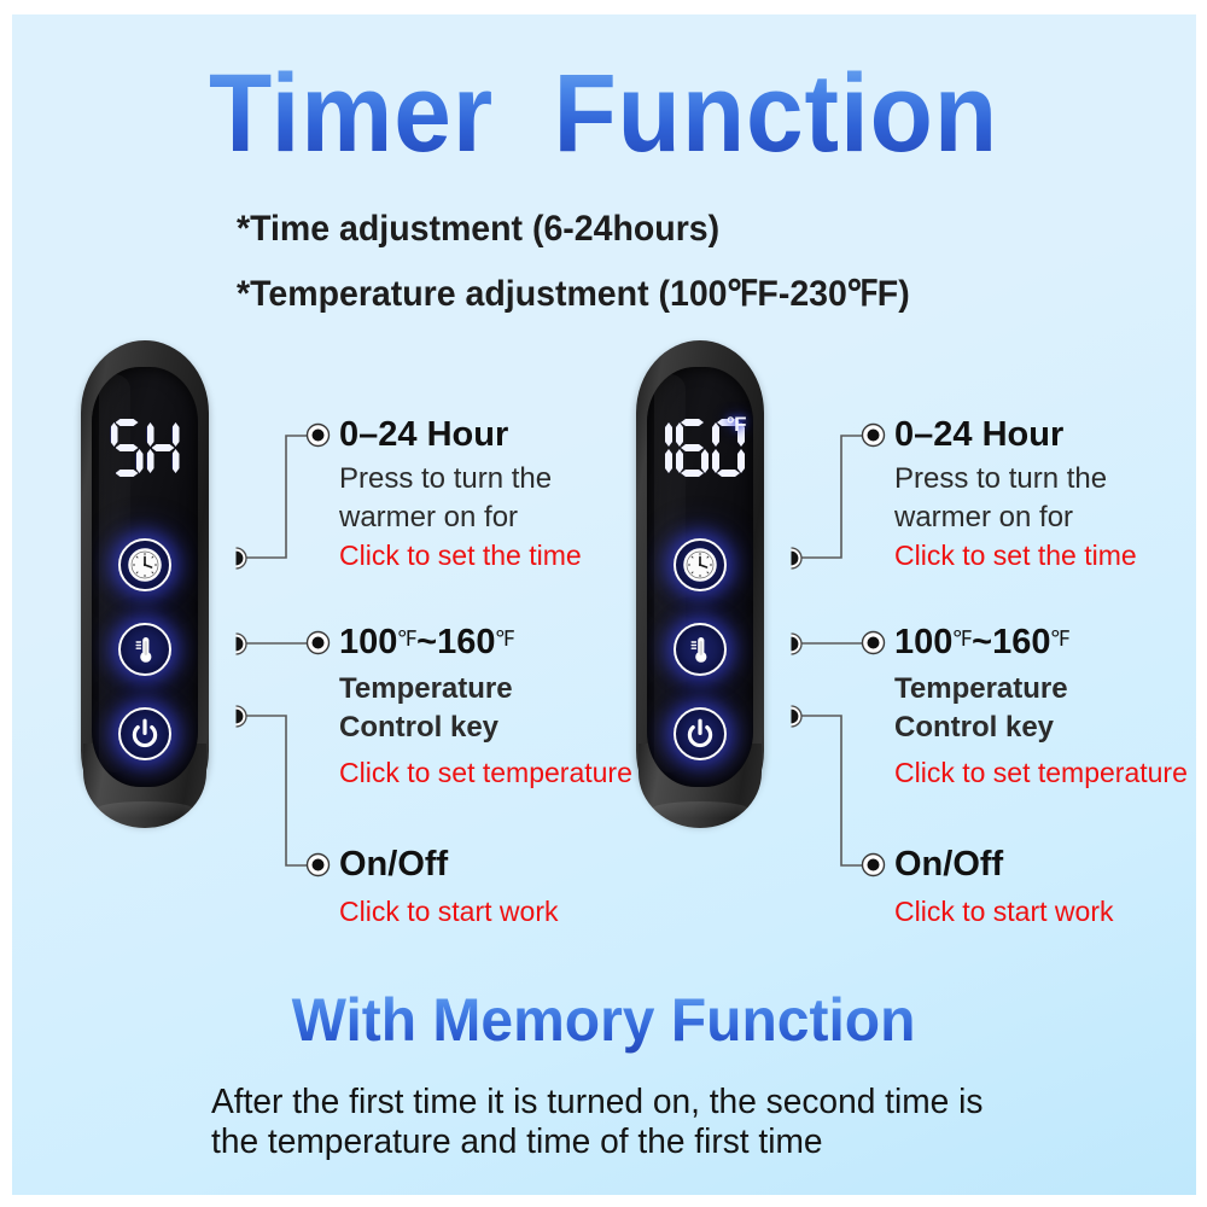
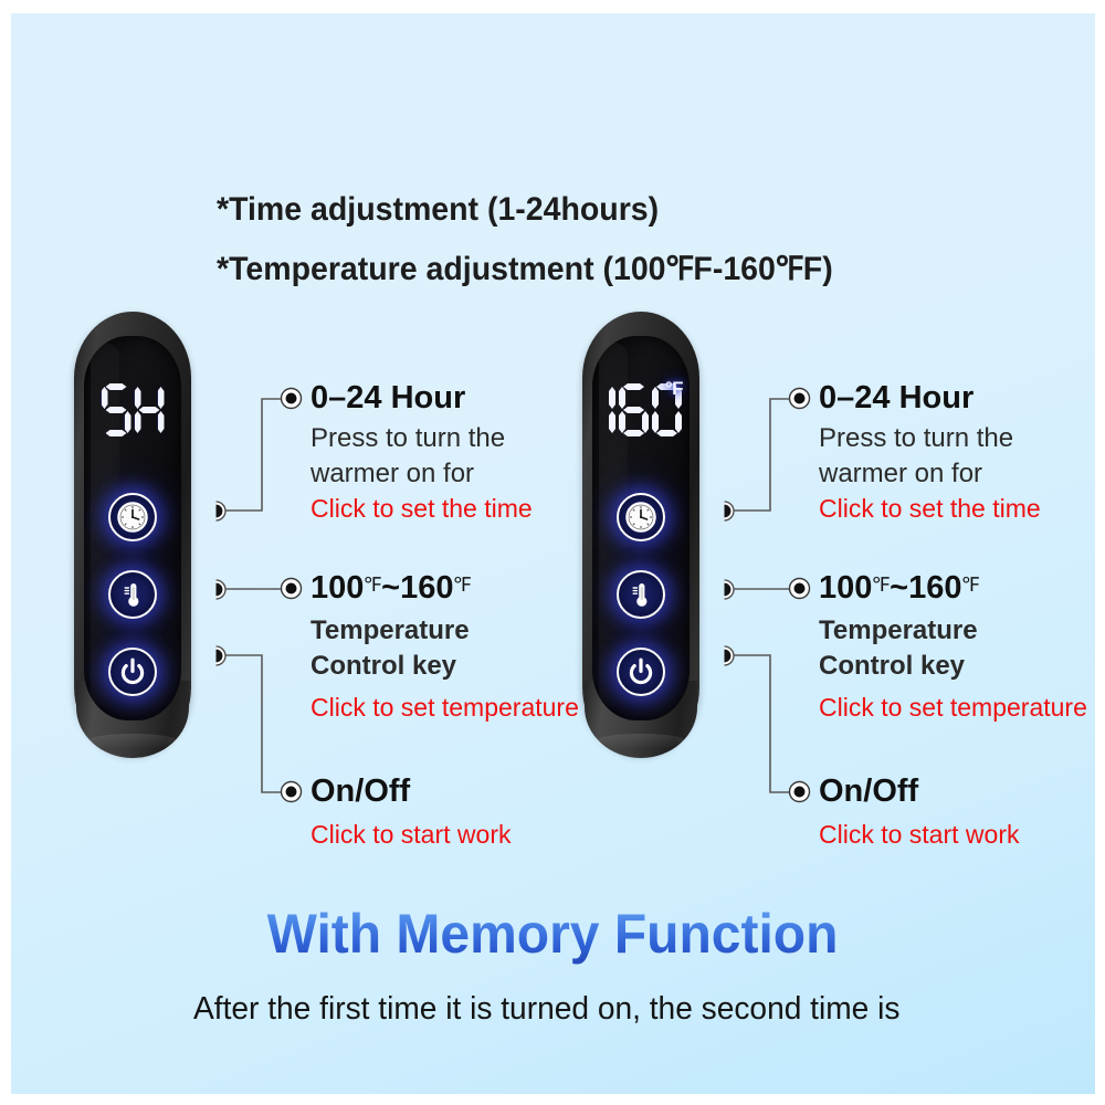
- Timer Function
- *Time adjustment (6-24hours)
+ *Time adjustment (1-24hours)
- *Temperature adjustment (100℉F-230℉F)
+ *Temperature adjustment (100℉F-160℉F)
  °F
  0–24 Hour
  Press to turn the
  warmer on for
  Click to set the time
  100℉~160℉
  Temperature
  Control key
  Click to set temperature
  On/Off
  Click to start work
  0–24 Hour
  Press to turn the
  warmer on for
  Click to set the time
  100℉~160℉
  Temperature
  Control key
  Click to set temperature
  On/Off
  Click to start work
  With Memory Function
  After the first time it is turned on, the second time is
- the temperature and time of the first time
